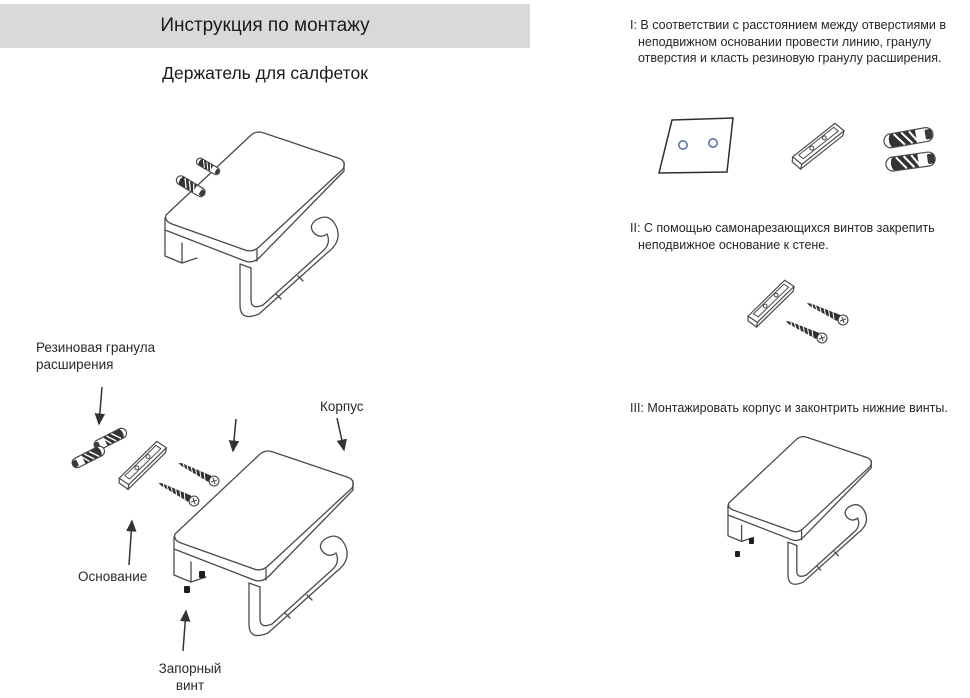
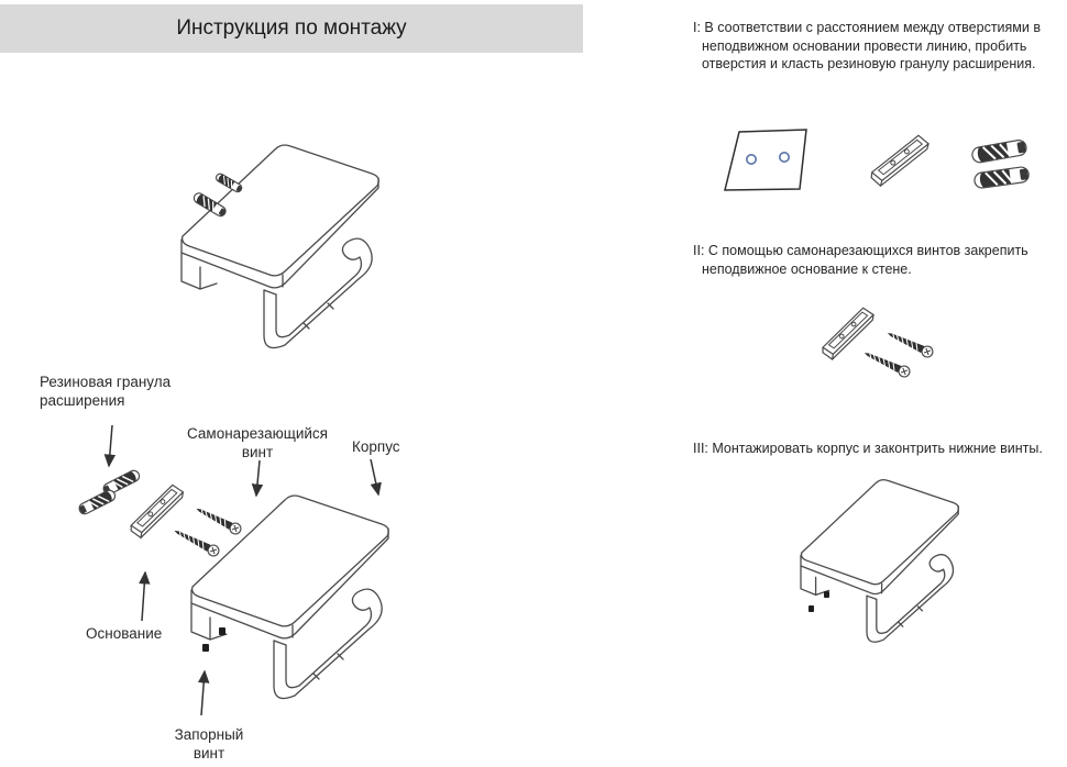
  Инструкция по монтажу
- Держатель для салфеток
  Резиновая гранула расширения
+ Самонарезающийся винт
  Корпус
  Основание
  Запорный винт
- I: В соответствии с расстоянием между отверстиями в неподвижном основании провести линию, гранулу отверстия и класть резиновую гранулу расширения.
+ I: В соответствии с расстоянием между отверстиями в неподвижном основании провести линию, пробить отверстия и класть резиновую гранулу расширения.
  II: С помощью самонарезающихся винтов закрепить неподвижное основание к стене.
  III: Монтажировать корпус и законтрить нижние винты.
